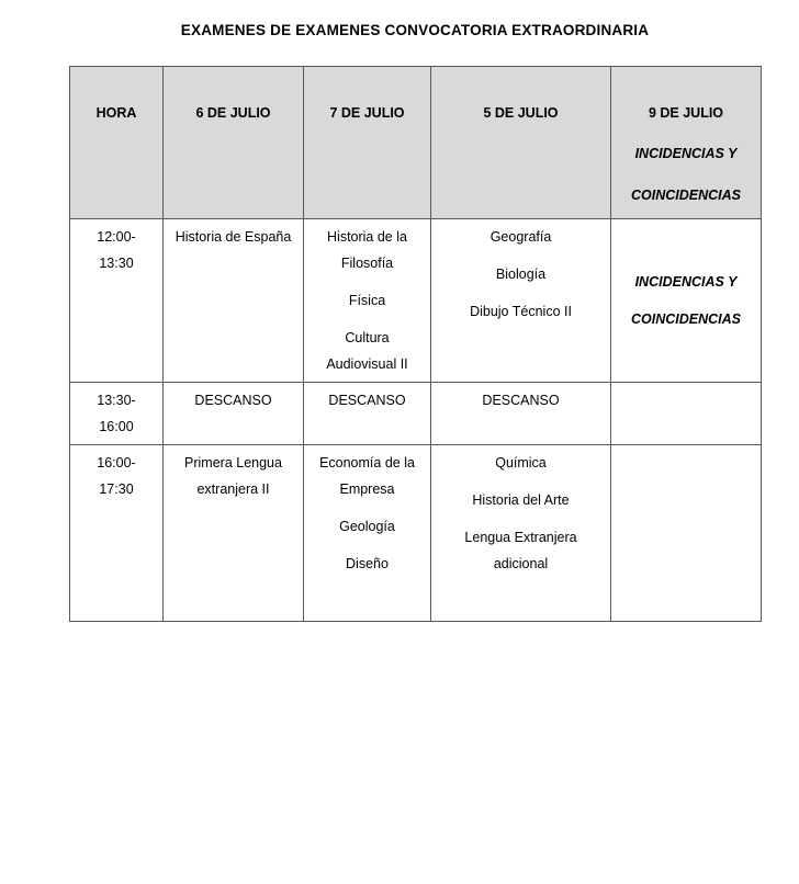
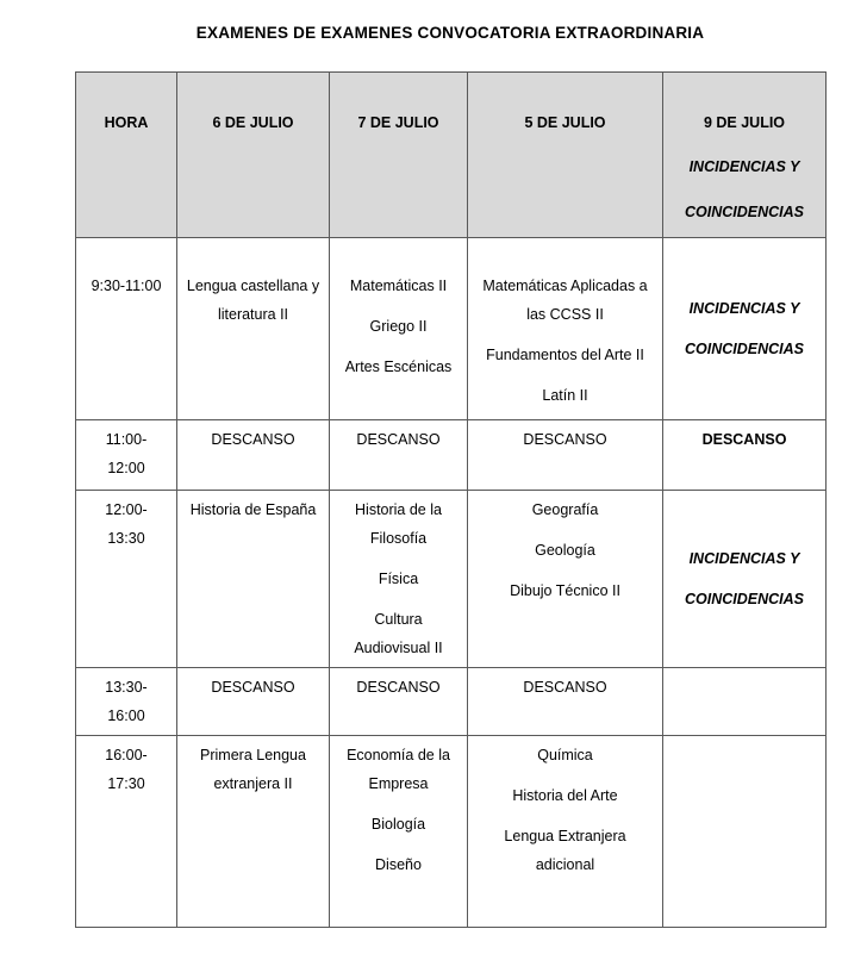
  EXAMENES DE EXAMENES CONVOCATORIA EXTRAORDINARIA
  HORA	6 DE JULIO	7 DE JULIO	5 DE JULIO	9 DE JULIO INCIDENCIAS Y COINCIDENCIAS
+ 9:30-11:00	Lengua castellana y literatura II	Matemáticas IIGriego IIArtes Escénicas	Matemáticas Aplicadas a las CCSS IIFundamentos del Arte IILatín II	INCIDENCIAS YCOINCIDENCIAS
+ 11:00- 12:00	DESCANSO	DESCANSO	DESCANSO	DESCANSO
- 12:00- 13:30	Historia de España	Historia de la FilosofíaFísicaCultura Audiovisual II	GeografíaBiologíaDibujo Técnico II	INCIDENCIAS YCOINCIDENCIAS
+ 12:00- 13:30	Historia de España	Historia de la FilosofíaFísicaCultura Audiovisual II	GeografíaGeologíaDibujo Técnico II	INCIDENCIAS YCOINCIDENCIAS
  13:30- 16:00	DESCANSO	DESCANSO	DESCANSO
- 16:00- 17:30	Primera Lengua extranjera II	Economía de la EmpresaGeologíaDiseño	QuímicaHistoria del ArteLengua Extranjera adicional
+ 16:00- 17:30	Primera Lengua extranjera II	Economía de la EmpresaBiologíaDiseño	QuímicaHistoria del ArteLengua Extranjera adicional
